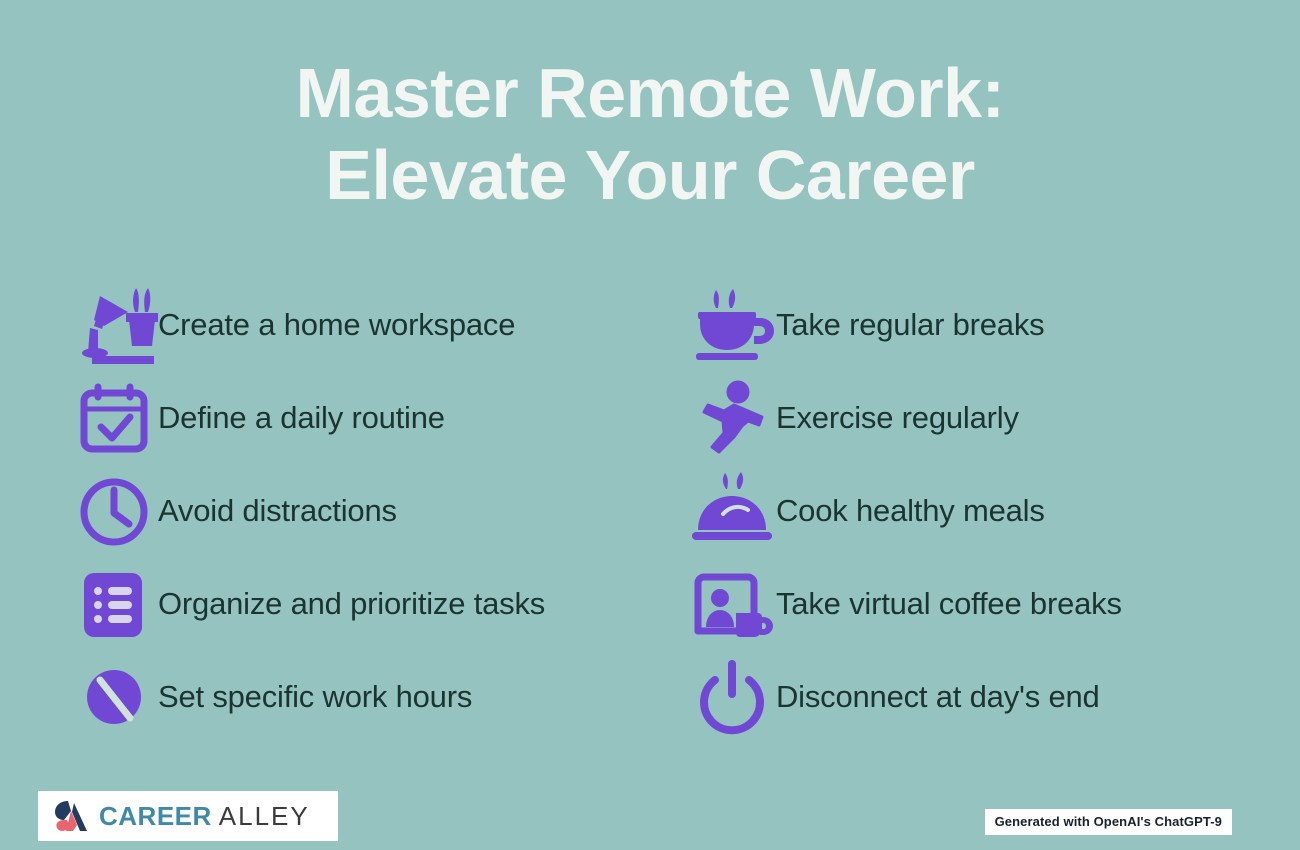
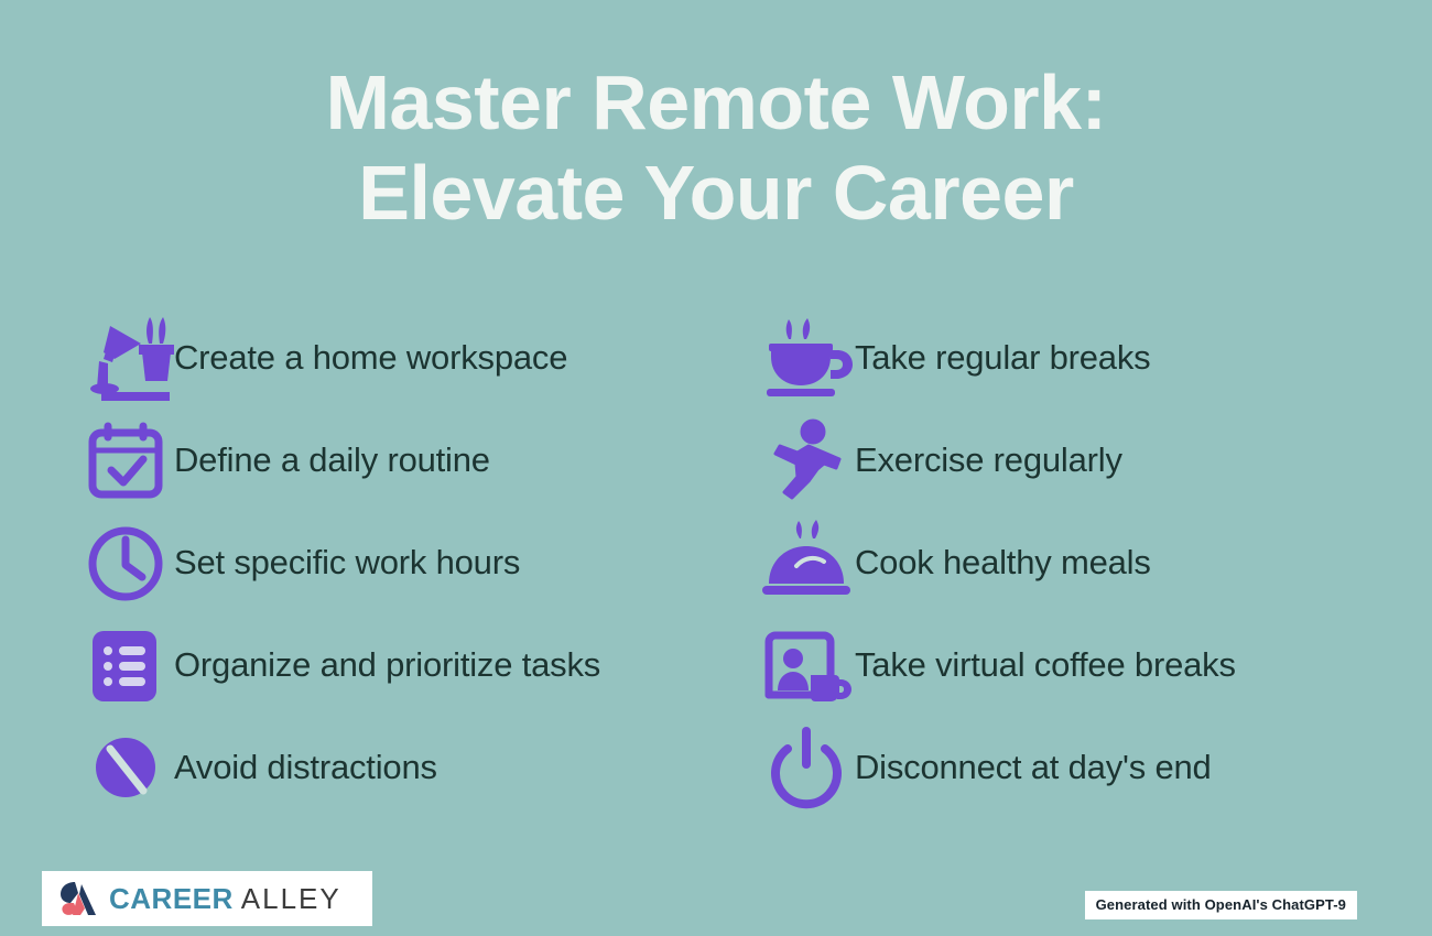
  Master Remote Work:
  Elevate Your Career
  Create a home workspace
  Define a daily routine
- Avoid distractions
+ Set specific work hours
  Organize and prioritize tasks
- Set specific work hours
+ Avoid distractions
  Take regular breaks
  Exercise regularly
  Cook healthy meals
  Take virtual coffee breaks
  Disconnect at day's end
  CAREER
  ALLEY
  Generated with OpenAI's ChatGPT-9
